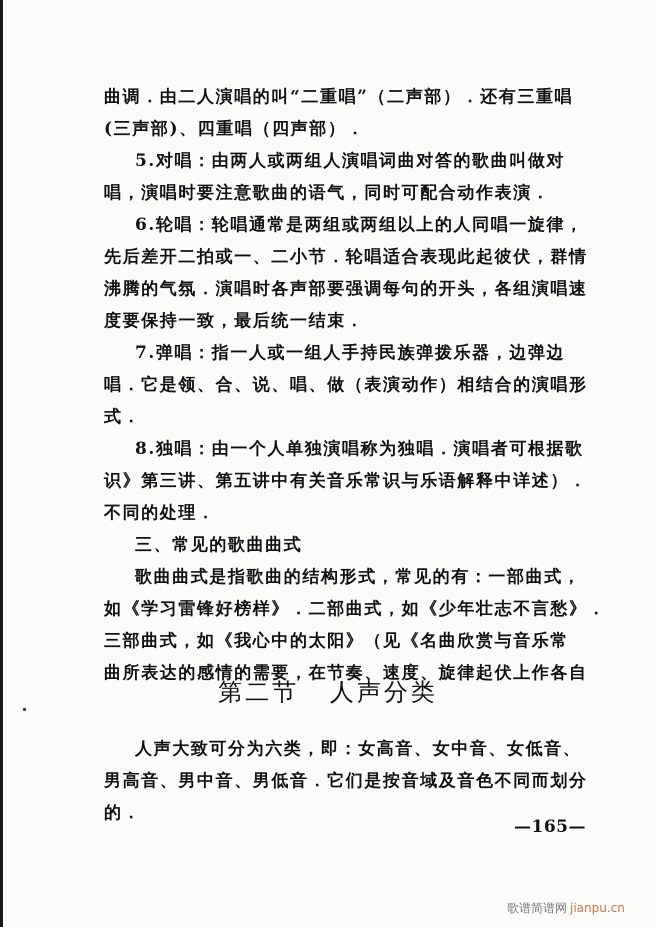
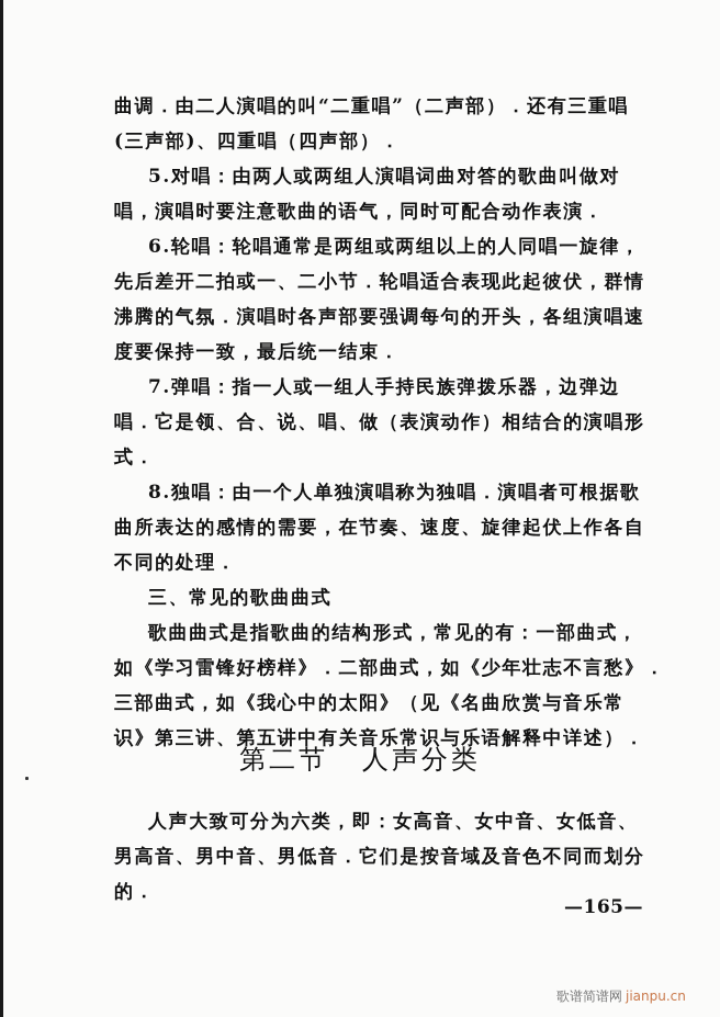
  曲调．由二人演唱的叫“二重唱”（二声部）．还有三重唱
  (三声部)、四重唱（四声部）．
  5.对唱：由两人或两组人演唱词曲对答的歌曲叫做对
  唱，演唱时要注意歌曲的语气，同时可配合动作表演．
  6.轮唱：轮唱通常是两组或两组以上的人同唱一旋律，
  先后差开二拍或一、二小节．轮唱适合表现此起彼伏，群情
  沸腾的气氛．演唱时各声部要强调每句的开头，各组演唱速
  度要保持一致，最后统一结束．
  7.弹唱：指一人或一组人手持民族弹拨乐器，边弹边
  唱．它是领、合、说、唱、做（表演动作）相结合的演唱形
  式．
  8.独唱：由一个人单独演唱称为独唱．演唱者可根据歌
- 识》第三讲、第五讲中有关音乐常识与乐语解释中详述）．
+ 曲所表达的感情的需要，在节奏、速度、旋律起伏上作各自
  不同的处理．
  三、常见的歌曲曲式
  歌曲曲式是指歌曲的结构形式，常见的有：一部曲式，
  如《学习雷锋好榜样》．二部曲式，如《少年壮志不言愁》．
  三部曲式，如《我心中的太阳》（见《名曲欣赏与音乐常
- 曲所表达的感情的需要，在节奏、速度、旋律起伏上作各自
+ 识》第三讲、第五讲中有关音乐常识与乐语解释中详述）．
  第二节 人声分类
  人声大致可分为六类，即：女高音、女中音、女低音、
  男高音、男中音、男低音．它们是按音域及音色不同而划分
  的．
  —165—
  歌谱简谱网 jianpu.cn
